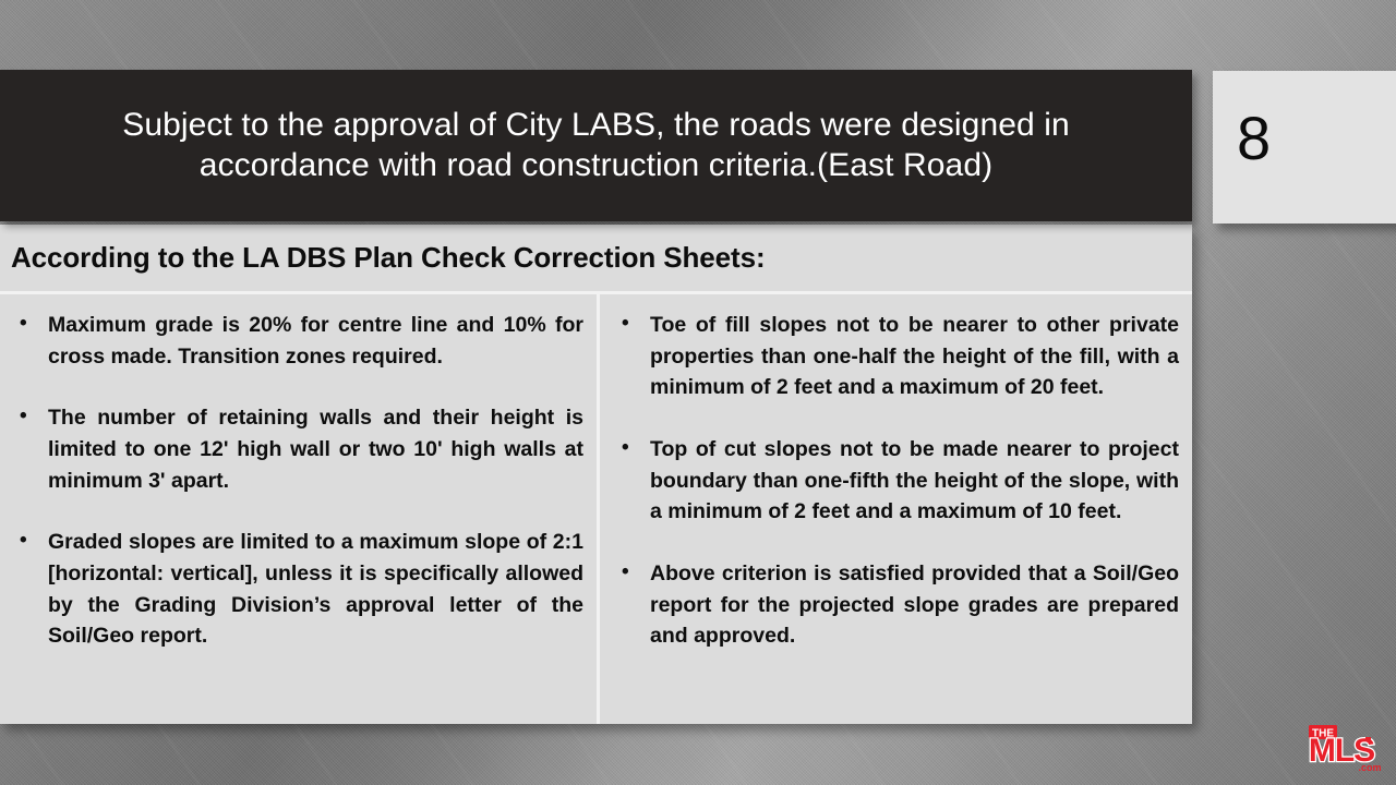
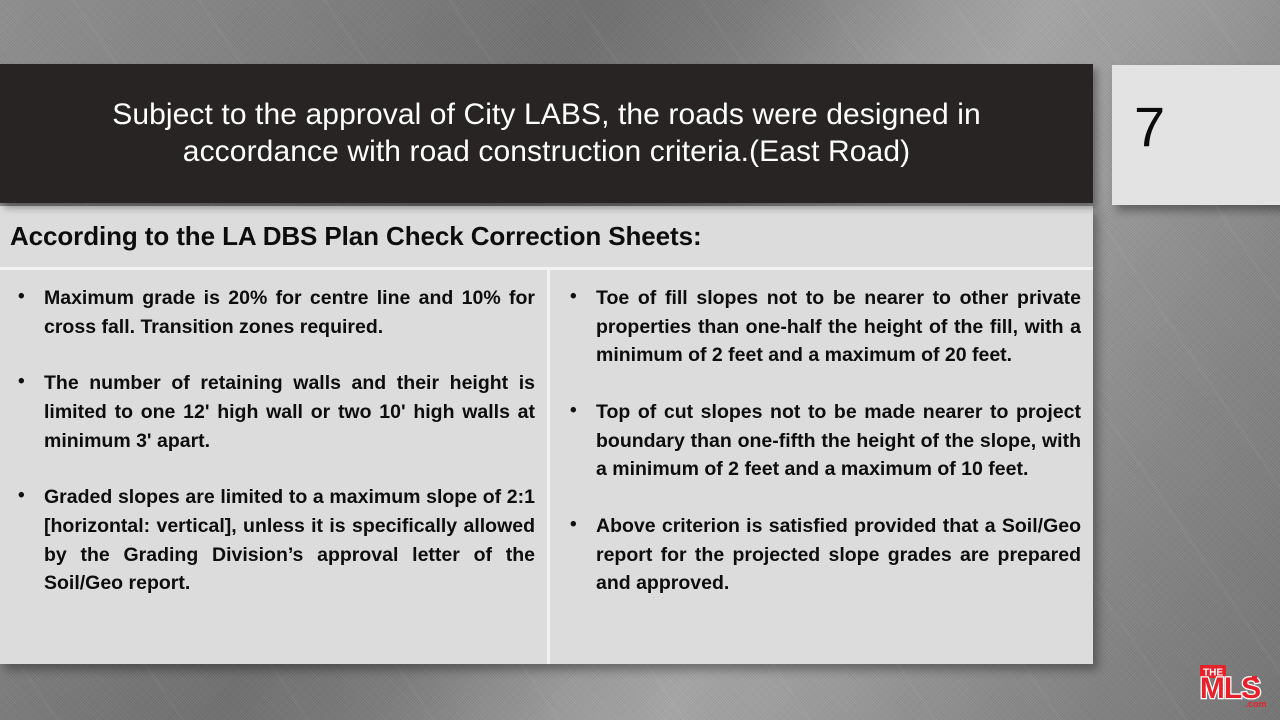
  Subject to the approval of City LABS, the roads were designed in accordance with road construction criteria.(East Road)
- 8
+ 7
  According to the LA DBS Plan Check Correction Sheets:
- Maximum grade is 20% for centre line and 10% for cross made. Transition zones required.
+ Maximum grade is 20% for centre line and 10% for cross fall. Transition zones required.
  The number of retaining walls and their height is limited to one 12' high wall or two 10' high walls at minimum 3' apart.
  Graded slopes are limited to a maximum slope of 2:1 [horizontal: vertical], unless it is specifically allowed by the Grading Division’s approval letter of the Soil/Geo report.
  Toe of fill slopes not to be nearer to other private properties than one-half the height of the fill, with a minimum of 2 feet and a maximum of 20 feet.
  Top of cut slopes not to be made nearer to project boundary than one-fifth the height of the slope, with a minimum of 2 feet and a maximum of 10 feet.
  Above criterion is satisfied provided that a Soil/Geo report for the projected slope grades are prepared and approved.
  THE
  MLS
  .com
